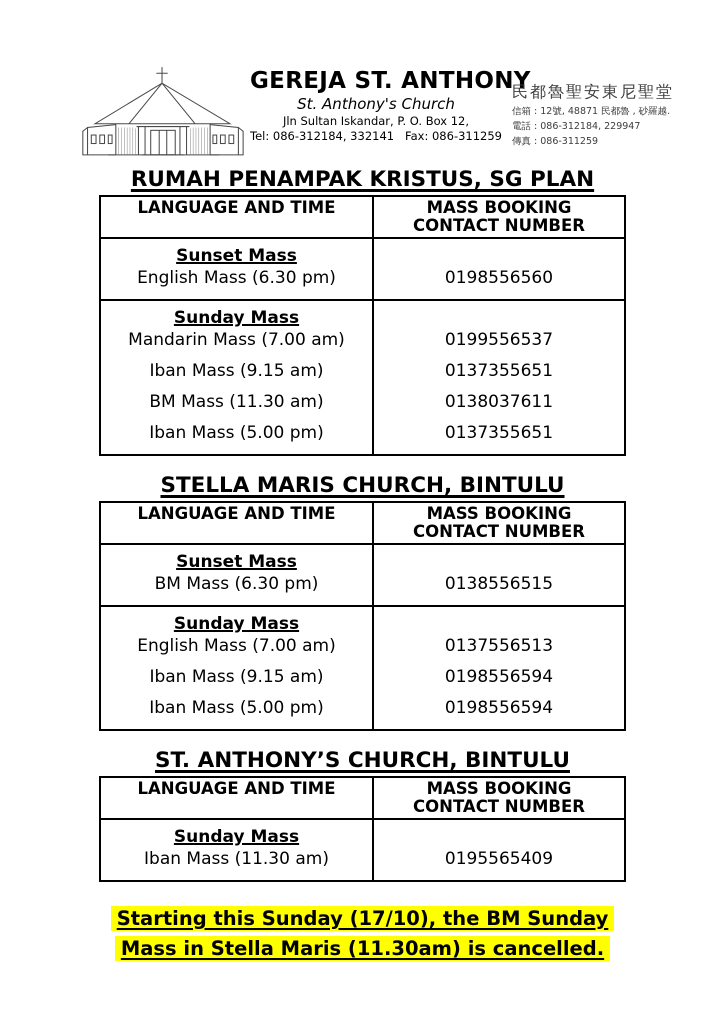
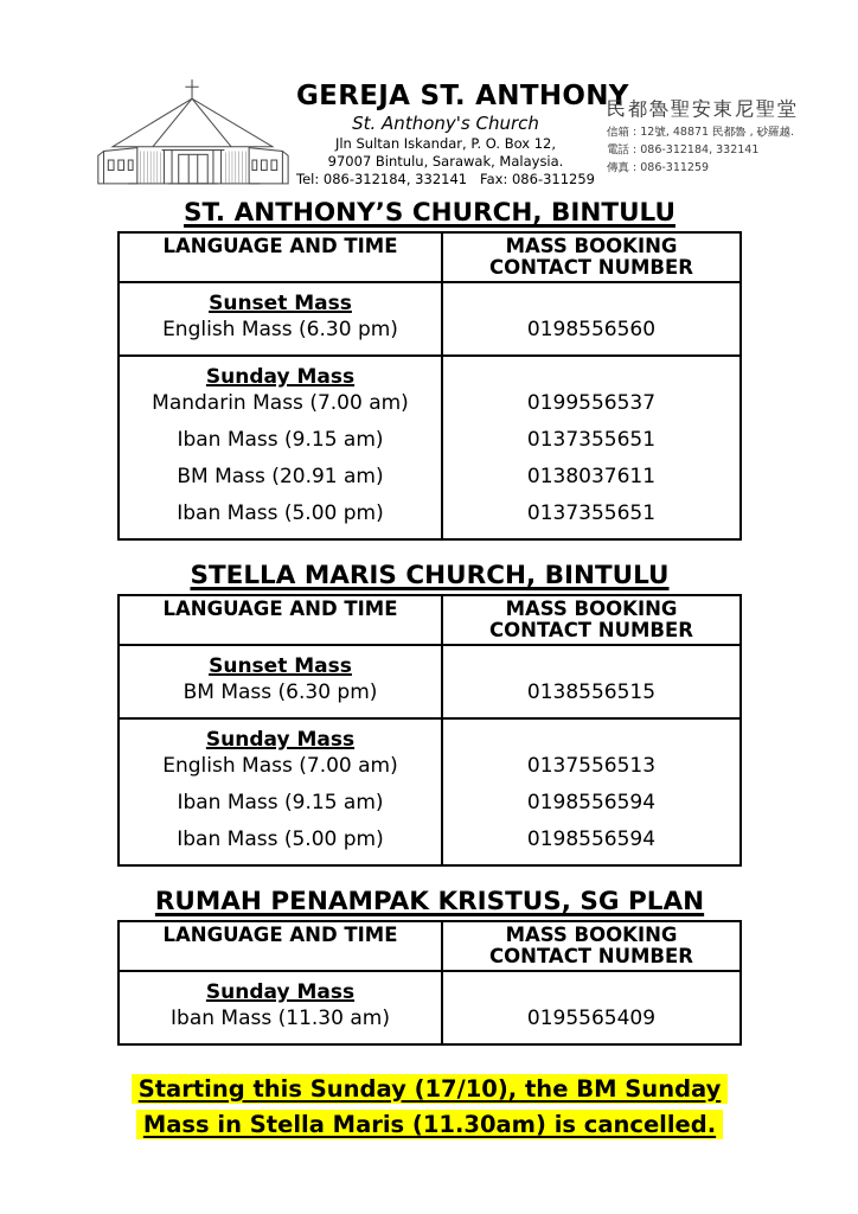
  GEREJA ST. ANTHON
  St. Anthony's Church
  Jln Sultan Iskandar, P. O. Box 12,
+ 97007 Bintulu, Sarawak, Malaysia.
  Tel: 086-312184, 332141 Fax: 086-311259
  民都魯聖安東尼聖堂
  信箱 : 12號, 48871 民都魯 , 砂羅越.
- 電話 : 086-312184, 229947
+ 電話 : 086-312184, 332141
  傳真 : 086-311259
- RUMAH PENAMPAK KRISTUS, SG PLAN
+ ST. ANTHONY’S CHURCH, BINTULU
  LANGUAGE AND TIME	MASS BOOKING CONTACT NUMBER
  Sunset Mass English Mass (6.30 pm)	0198556560
- Sunday Mass Mandarin Mass (7.00 am) Iban Mass (9.15 am) BM Mass (11.30 am) Iban Mass (5.00 pm)	0199556537 0137355651 0138037611 0137355651
+ Sunday Mass Mandarin Mass (7.00 am) Iban Mass (9.15 am) BM Mass (20.91 am) Iban Mass (5.00 pm)	0199556537 0137355651 0138037611 0137355651
  STELLA MARIS CHURCH, BINTULU
  LANGUAGE AND TIME	MASS BOOKING CONTACT NUMBER
  Sunset Mass BM Mass (6.30 pm)	0138556515
  Sunday Mass English Mass (7.00 am) Iban Mass (9.15 am) Iban Mass (5.00 pm)	0137556513 0198556594 0198556594
- ST. ANTHONY’S CHURCH, BINTULU
+ RUMAH PENAMPAK KRISTUS, SG PLAN
  LANGUAGE AND TIME	MASS BOOKING CONTACT NUMBER
  Sunday Mass Iban Mass (11.30 am)	0195565409
  Starting this Sunday (17/10), the BM Sunday
  Mass in Stella Maris (11.30am) is cancelled.
